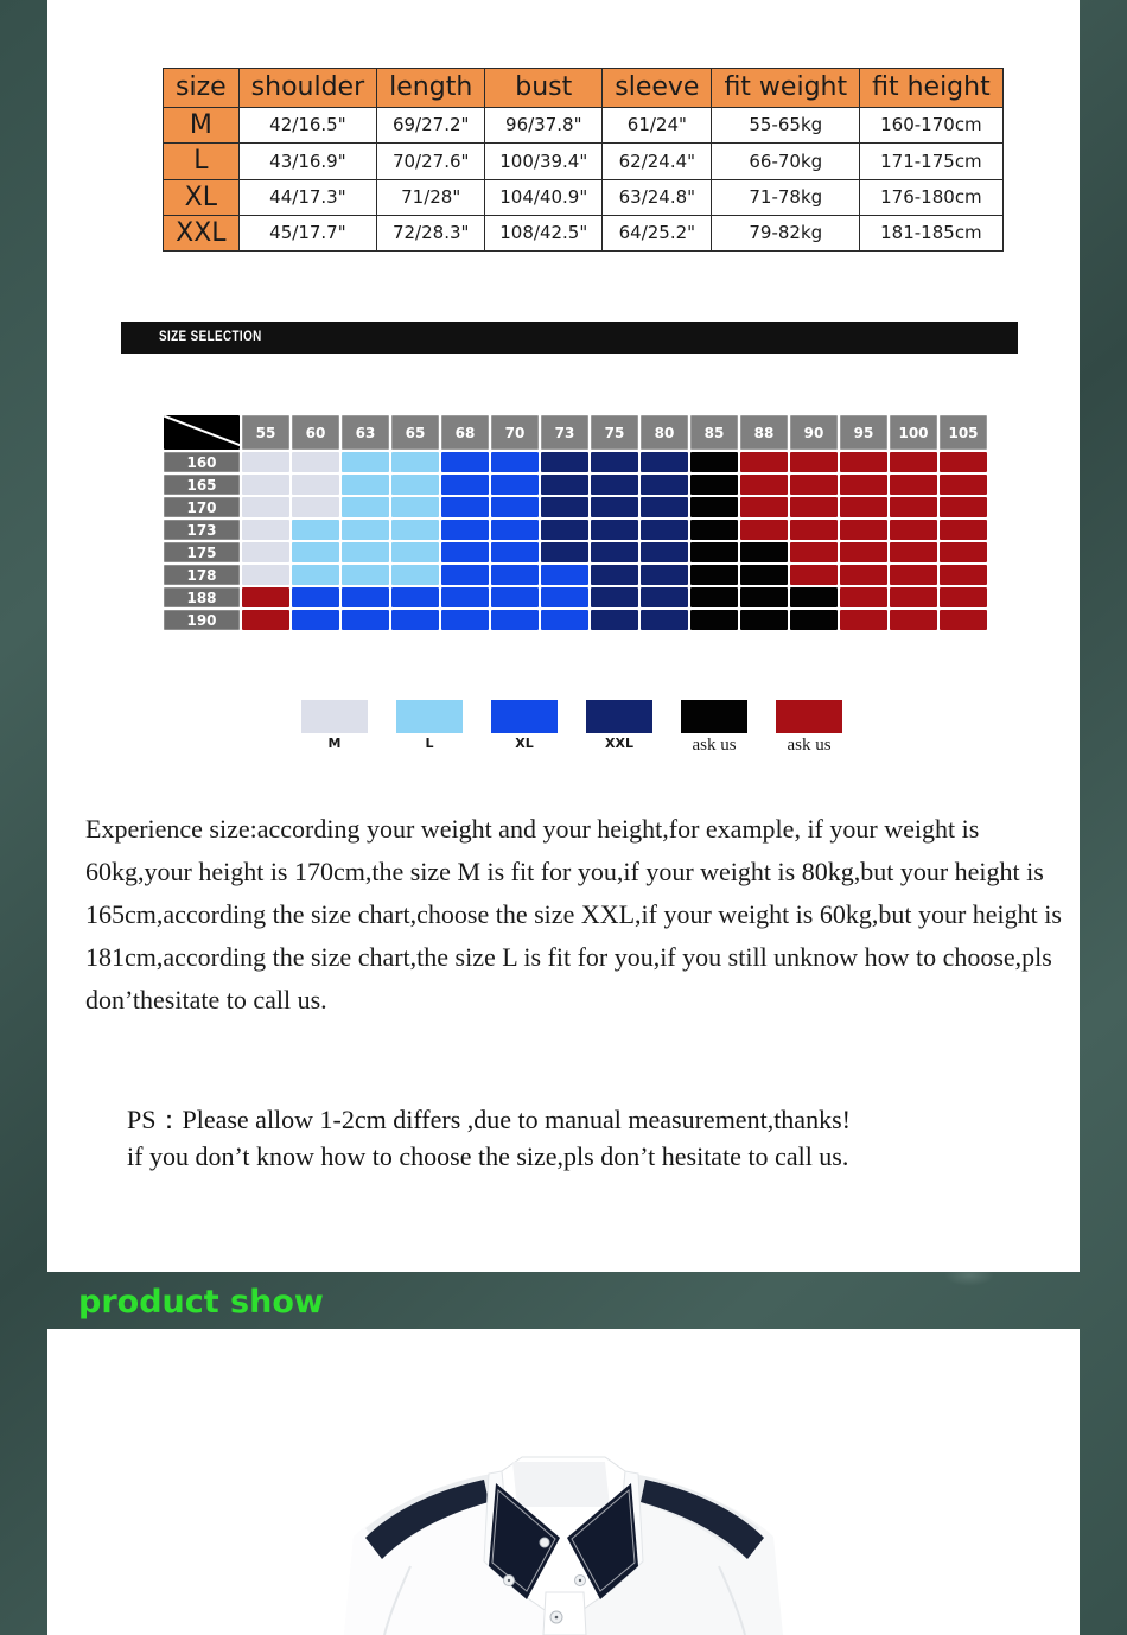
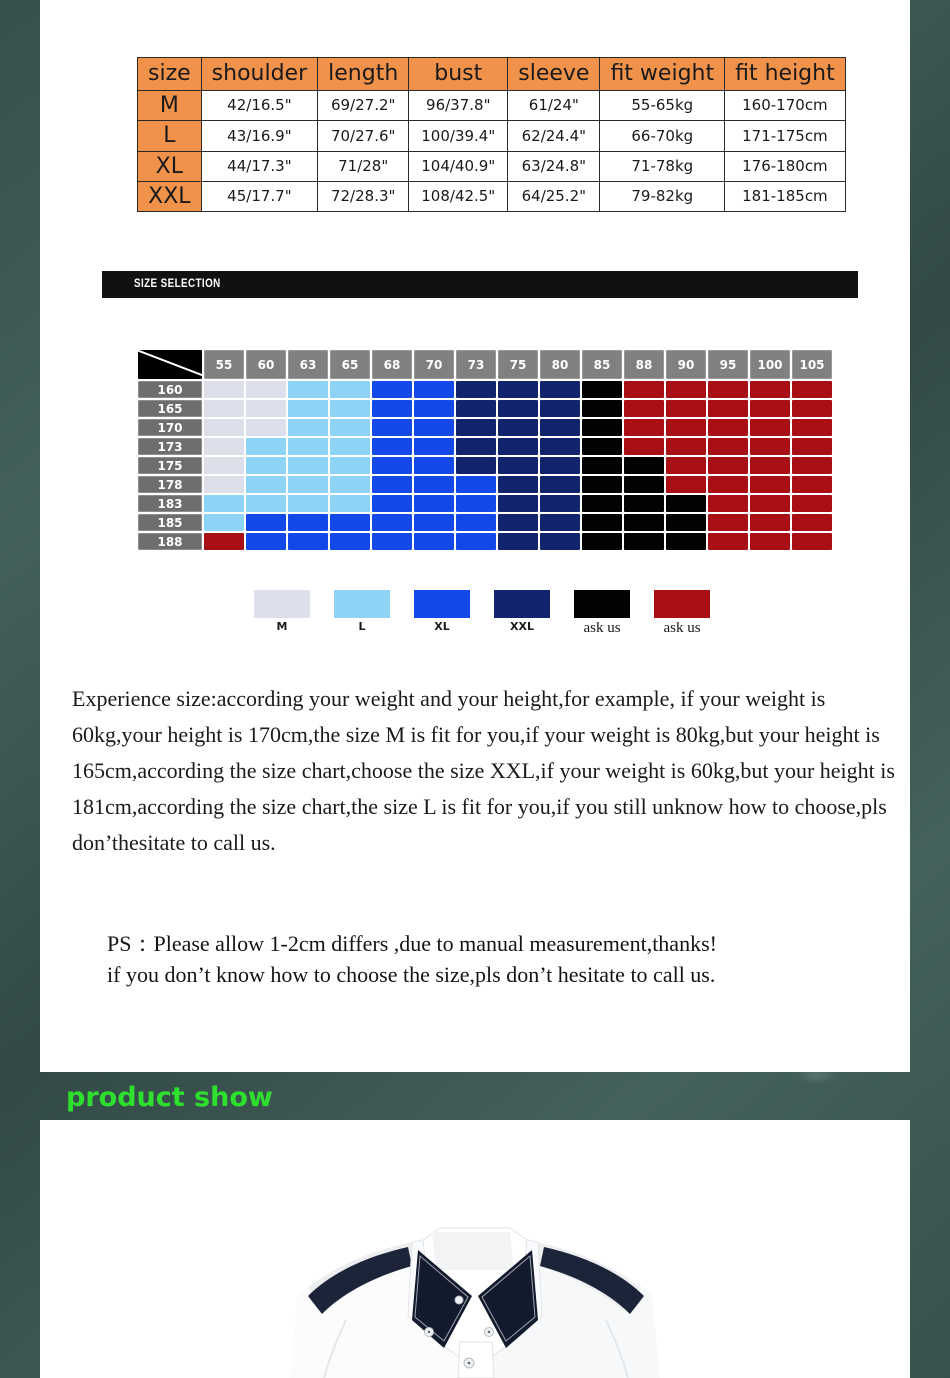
  size	shoulder	length	bust	sleeve	fit weight	fit height
  M	42/16.5"	69/27.2"	96/37.8"	61/24"	55-65kg	160-170cm
  L	43/16.9"	70/27.6"	100/39.4"	62/24.4"	66-70kg	171-175cm
  XL	44/17.3"	71/28"	104/40.9"	63/24.8"	71-78kg	176-180cm
  XXL	45/17.7"	72/28.3"	108/42.5"	64/25.2"	79-82kg	181-185cm
  SIZE SELECTION
  	55	60	63	65	68	70	73	75	80	85	88	90	95	100	105
  160
  165
  170
  173
  175
  178
+ 183
+ 185
  188
- 190
  M
  L
  XL
  XXL
  ask us
  ask us
  Experience size:according your weight and your height,for example, if your weight is 60kg,your height is 170cm,the size M is fit for you,if your weight is 80kg,but your height is 165cm,according the size chart,choose the size XXL,if your weight is 60kg,but your height is 181cm,according the size chart,the size L is fit for you,if you still unknow how to choose,pls don’thesitate to call us.
  PS：Please allow 1-2cm differs ,due to manual measurement,thanks!
  if you don’t know how to choose the size,pls don’t hesitate to call us.
  product show
